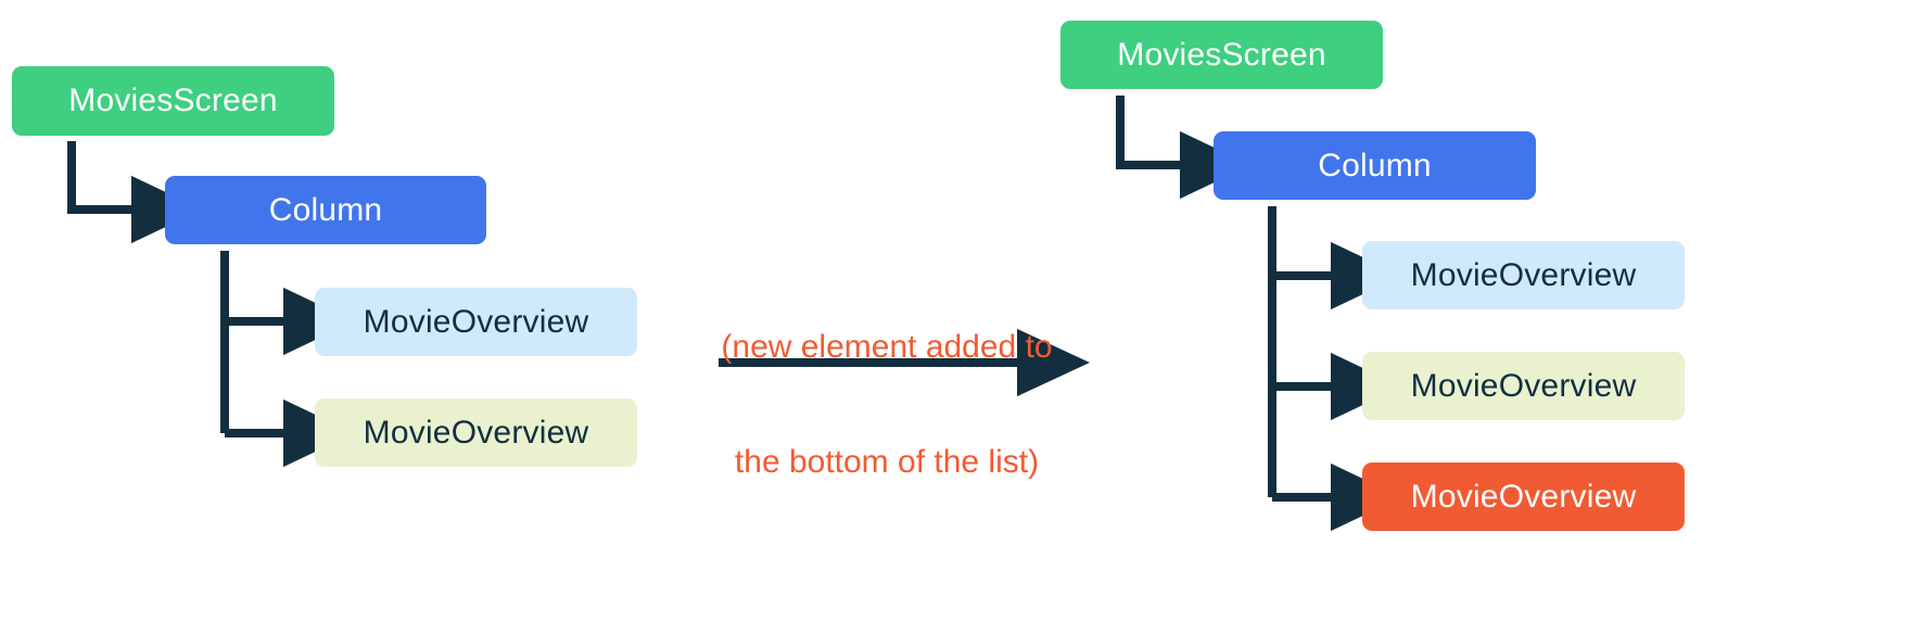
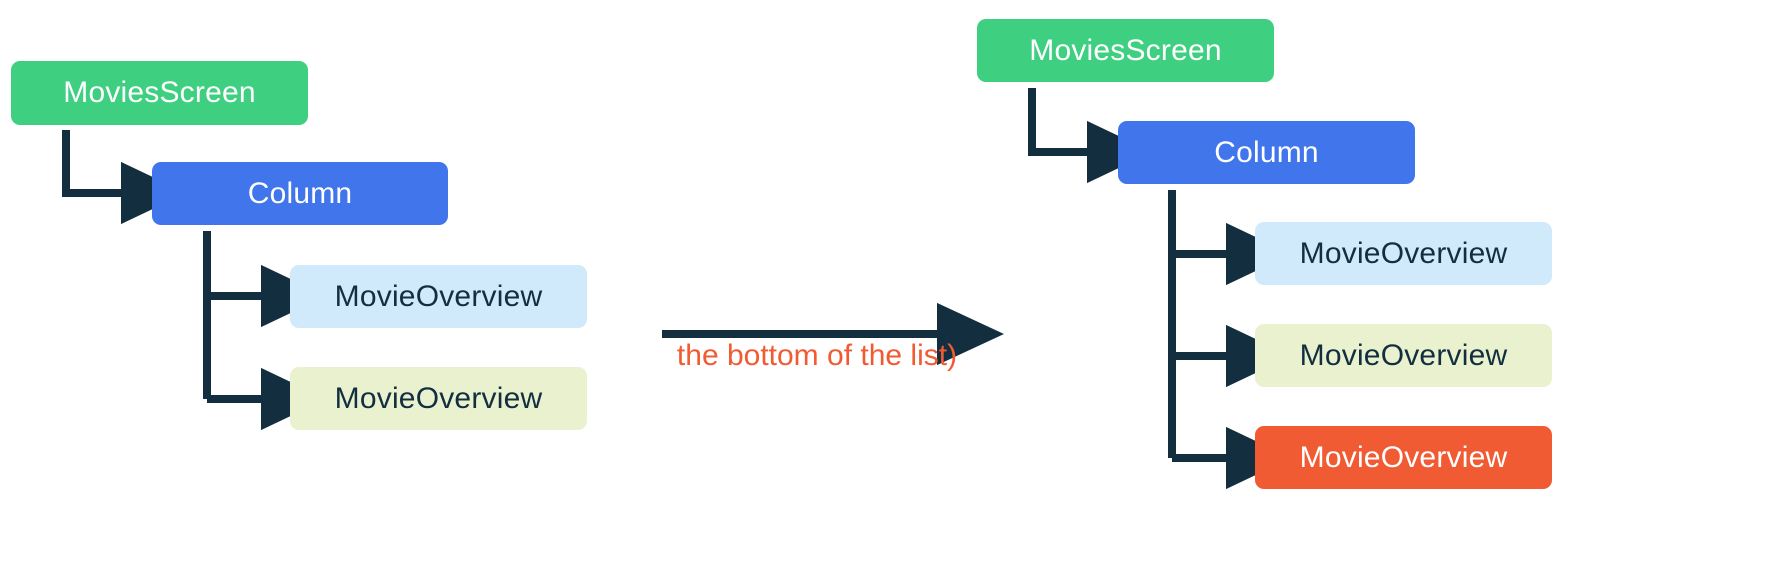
  MoviesScreen
  Column
  MovieOverview
  MovieOverview
- (new element added to
  the bottom of the list)
  MoviesScreen
  Column
  MovieOverview
  MovieOverview
  MovieOverview
